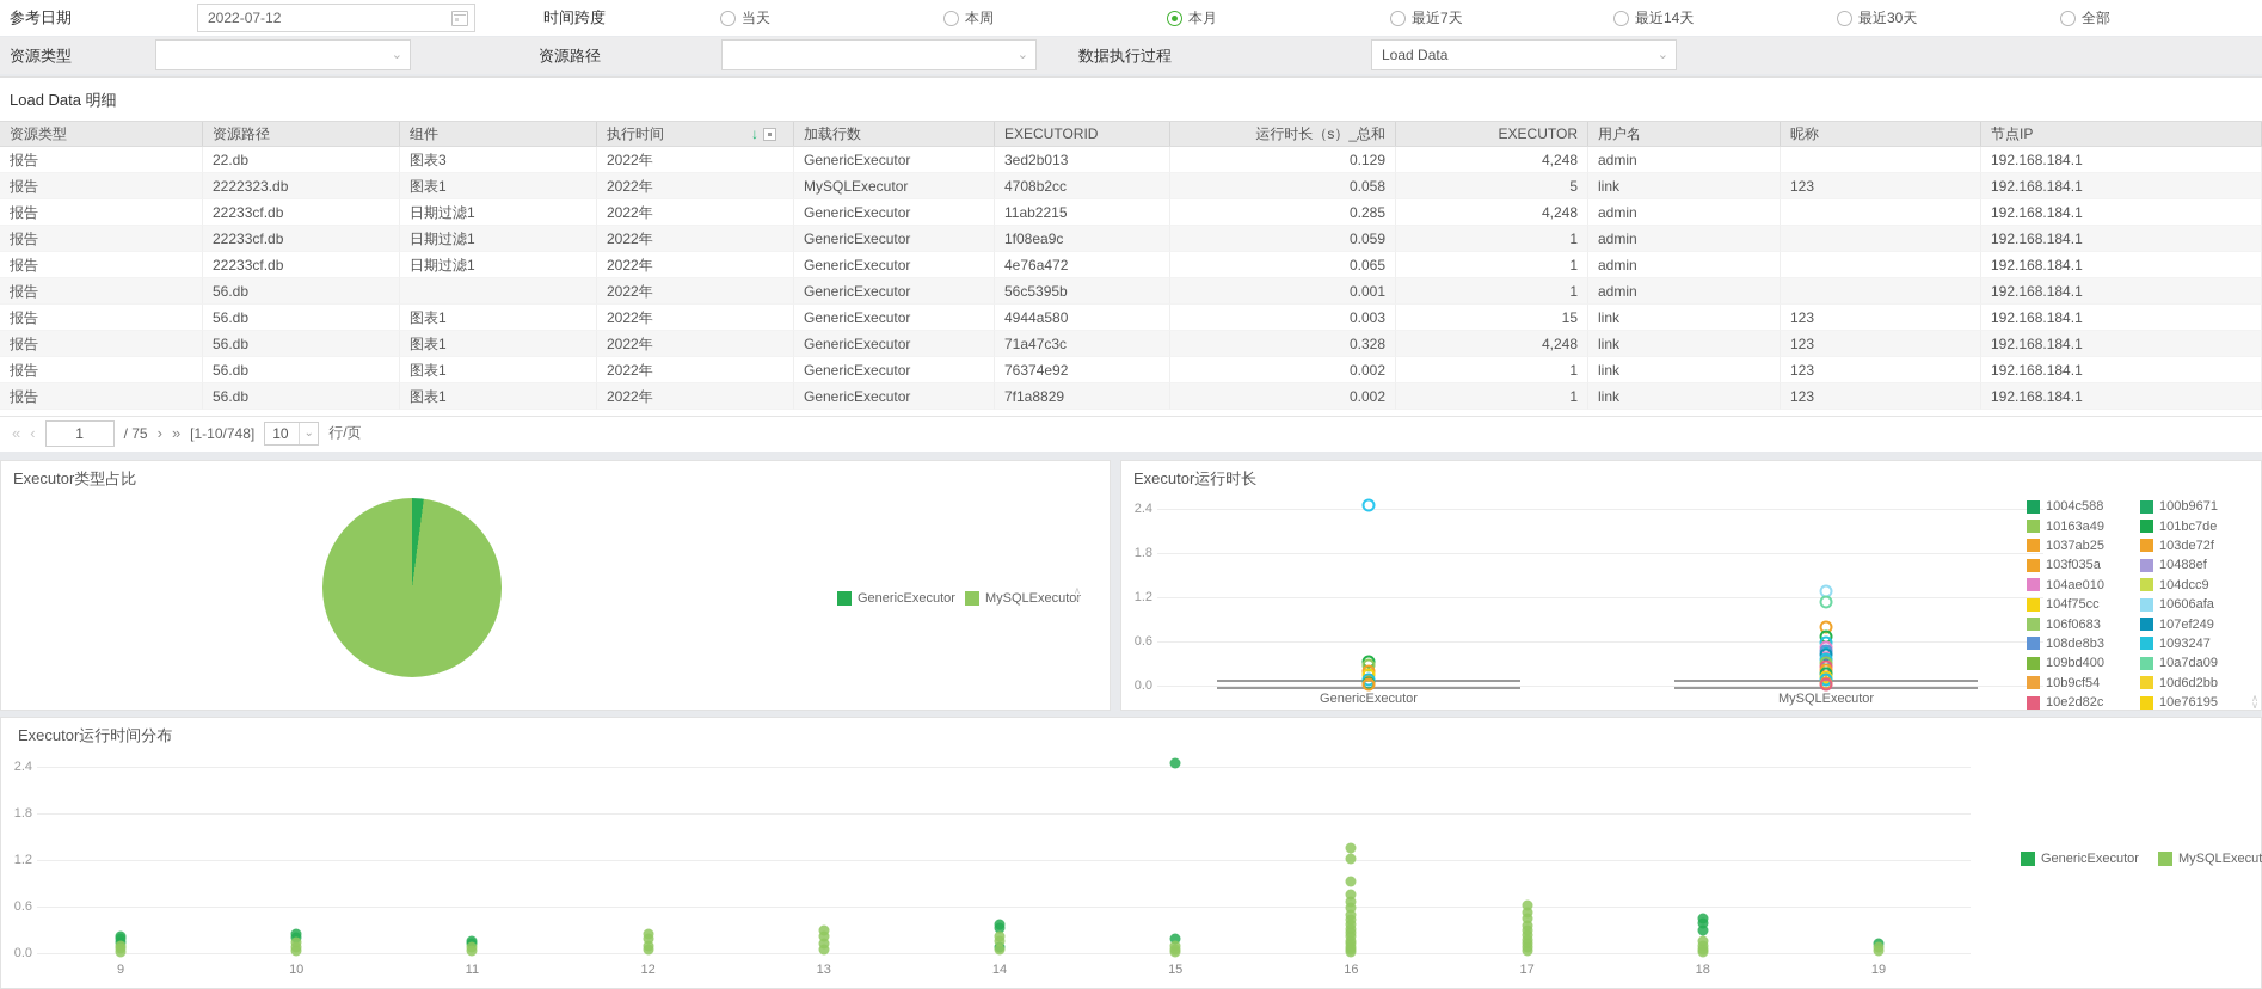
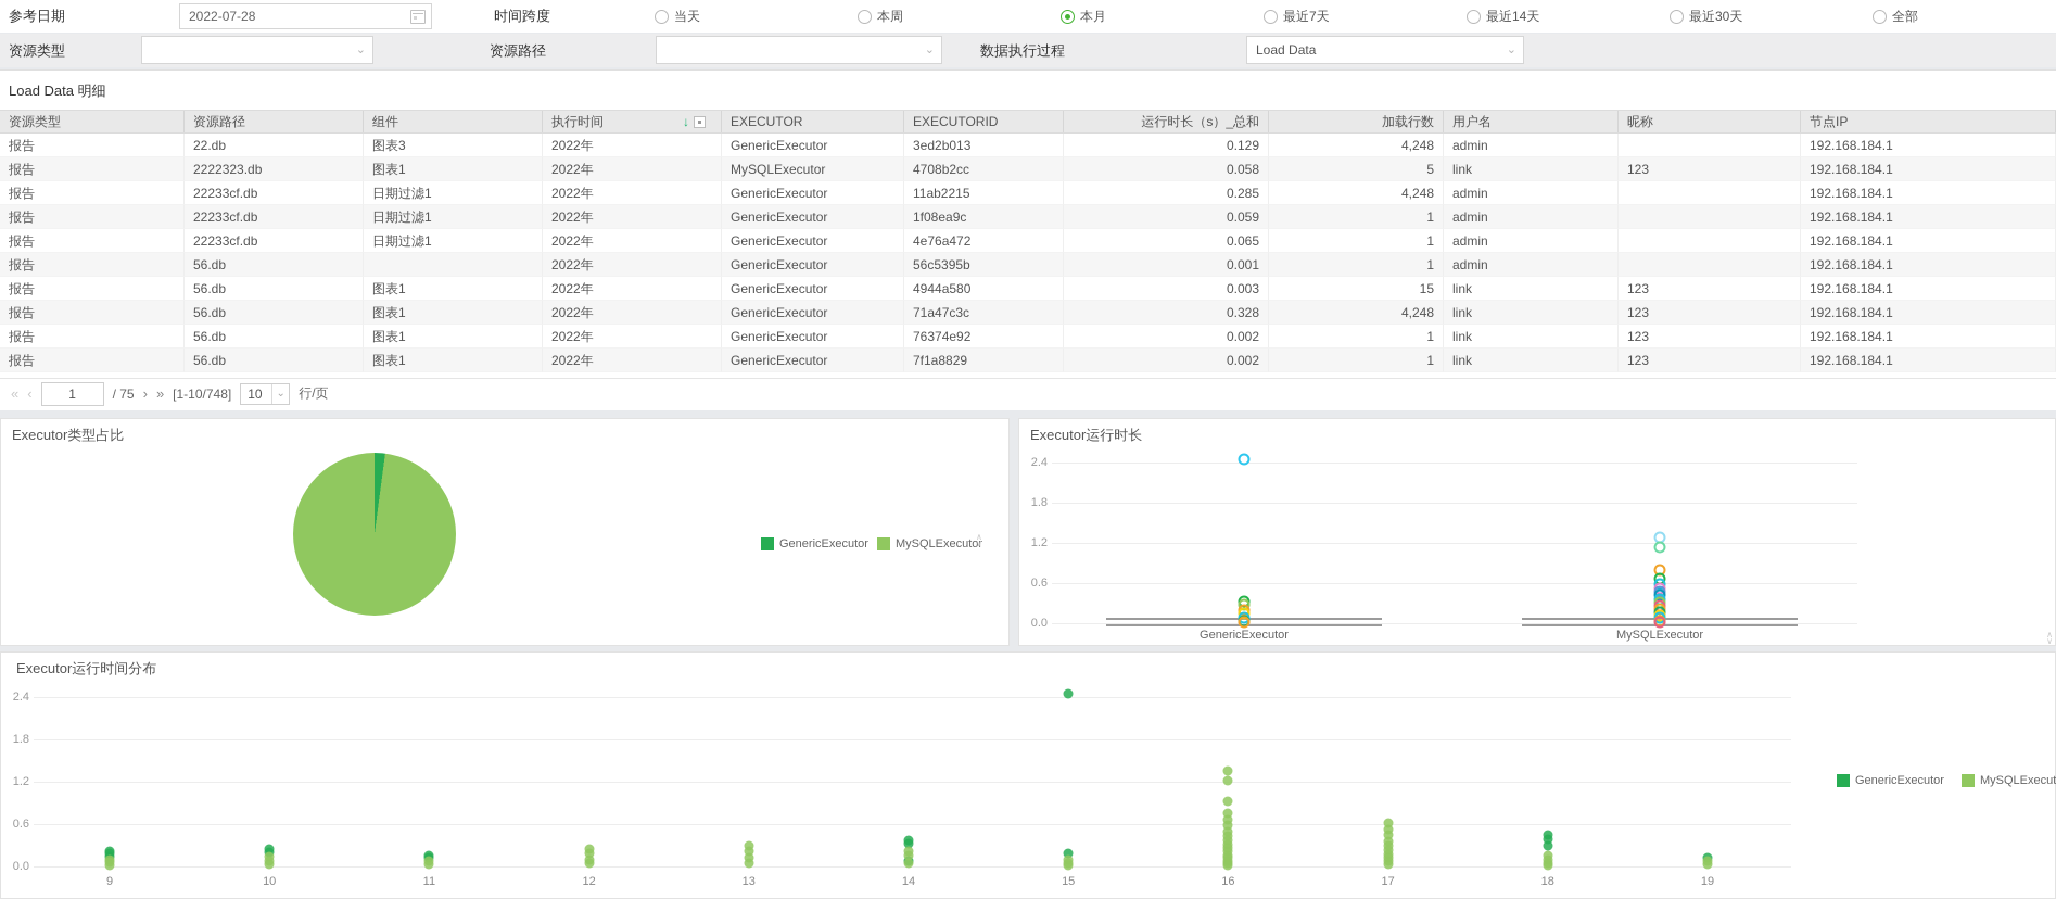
  参考日期
- 2022-07-12
+ 2022-07-28
  时间跨度
  当天
  本周
  本月
  最近7天
  最近14天
  最近30天
  全部
  资源类型
  ⌄
  资源路径
  ⌄
  数据执行过程
  Load Data
  ⌄
  Load Data 明细
  资源类型
  资源路径
  组件
  执行时间
  ↓
- 加载行数
+ EXECUTOR
  EXECUTORID
  运行时长（s）_总和
- EXECUTOR
+ 加载行数
  用户名
  昵称
  节点IP
  报告
  22.db
  图表3
  2022年
  GenericExecutor
  3ed2b013
  0.129
  4,248
  admin
  192.168.184.1
  报告
  2222323.db
  图表1
  2022年
  MySQLExecutor
  4708b2cc
  0.058
  5
  link
  123
  192.168.184.1
  报告
  22233cf.db
  日期过滤1
  2022年
  GenericExecutor
  11ab2215
  0.285
  4,248
  admin
  192.168.184.1
  报告
  22233cf.db
  日期过滤1
  2022年
  GenericExecutor
  1f08ea9c
  0.059
  1
  admin
  192.168.184.1
  报告
  22233cf.db
  日期过滤1
  2022年
  GenericExecutor
  4e76a472
  0.065
  1
  admin
  192.168.184.1
  报告
  56.db
  2022年
  GenericExecutor
  56c5395b
  0.001
  1
  admin
  192.168.184.1
  报告
  56.db
  图表1
  2022年
  GenericExecutor
  4944a580
  0.003
  15
  link
  123
  192.168.184.1
  报告
  56.db
  图表1
  2022年
  GenericExecutor
  71a47c3c
  0.328
  4,248
  link
  123
  192.168.184.1
  报告
  56.db
  图表1
  2022年
  GenericExecutor
  76374e92
  0.002
  1
  link
  123
  192.168.184.1
  报告
  56.db
  图表1
  2022年
  GenericExecutor
  7f1a8829
  0.002
  1
  link
  123
  192.168.184.1
  «
  ‹
  1
  / 75
  ›
  »
  [1-10/748]
  10
  ⌄
  行/页
  Executor类型占比
  GenericExecutor
  MySQLExecutor
  ∧
  ∨
  Executor运行时长
  0.0
  0.6
  1.2
  1.8
  2.4
  GenericExecutor
  MySQLExecutor
- 1004c588
- 100b9671
- 10163a49
- 101bc7de
- 1037ab25
- 103de72f
- 103f035a
- 10488ef
- 104ae010
- 104dcc9
- 104f75cc
- 10606afa
- 106f0683
- 107ef249
- 108de8b3
- 1093247
- 109bd400
- 10a7da09
- 10b9cf54
- 10d6d2bb
- 10e2d82c
- 10e76195
  ∧
  ∨
  Executor运行时间分布
  0.0
  0.6
  1.2
  1.8
  2.4
  9
  10
  11
  12
  13
  14
  15
  16
  17
  18
  19
  GenericExecutor
  MySQLExecut
